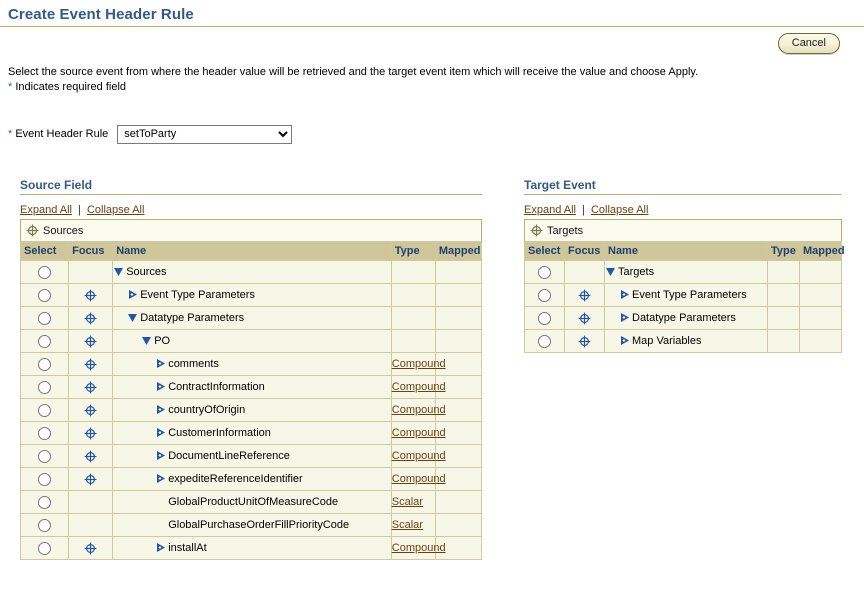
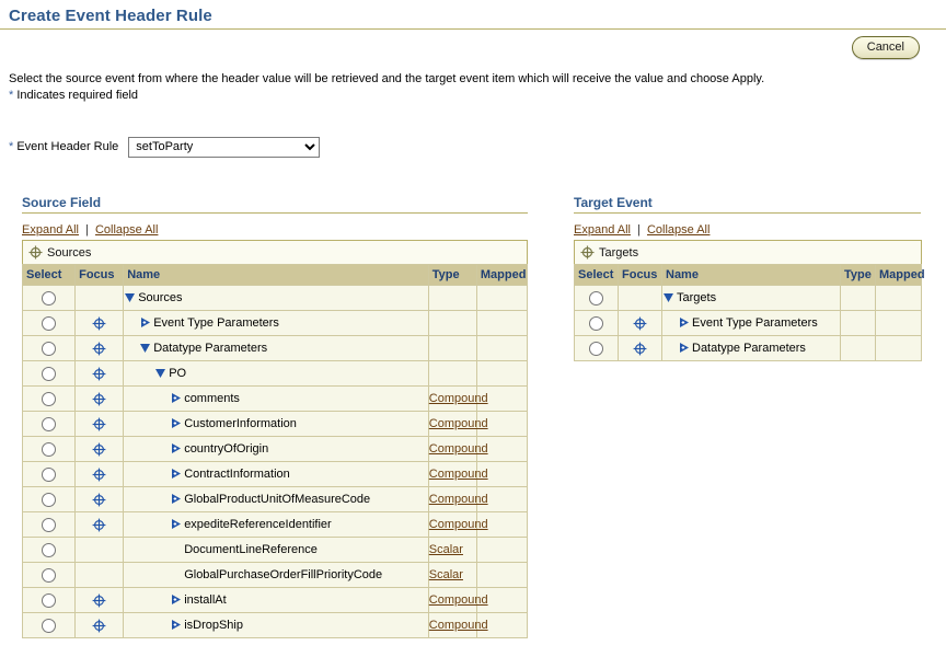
  Create Event Header Rule
  Cancel
  Select the source event from where the header value will be retrieved and the target event item which will receive the value and choose Apply.
  * Indicates required field
  * Event Header Rule
  setToParty
  Source Field
  Expand All | Collapse All
  Sources
  Select	Focus	Name	Type	Mapped
  		Sources
  		Event Type Parameters
  		Datatype Parameters
  		PO
  		comments	Compound
- 		ContractInformation	Compound
+ 		CustomerInformation	Compound
  		countryOfOrigin	Compound
- 		CustomerInformation	Compound
+ 		ContractInformation	Compound
- 		DocumentLineReference	Compound
+ 		GlobalProductUnitOfMeasureCode	Compound
  		expediteReferenceIdentifier	Compound
- 		GlobalProductUnitOfMeasureCode	Scalar
+ 		DocumentLineReference	Scalar
  		GlobalPurchaseOrderFillPriorityCode	Scalar
  		installAt	Compound
+ 		isDropShip	Compound
  Target Event
  Expand All | Collapse All
  Targets
  Select	Focus	Name	Type	Mapped
  		Targets
  		Event Type Parameters
  		Datatype Parameters
- 		Map Variables
